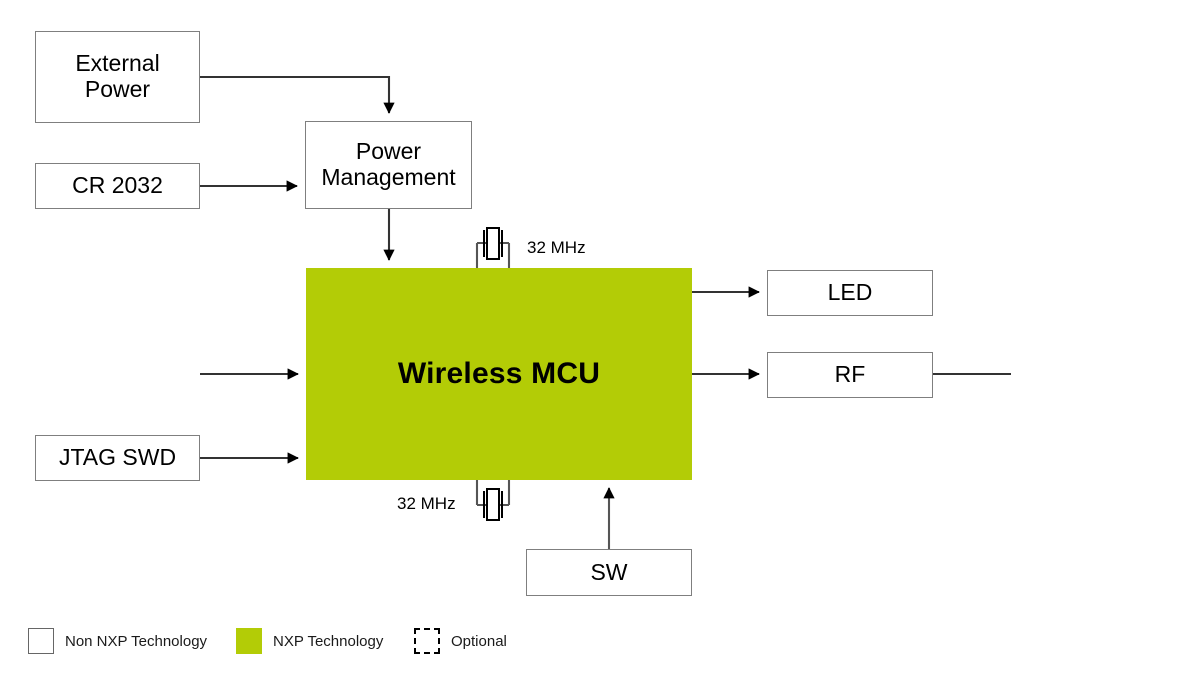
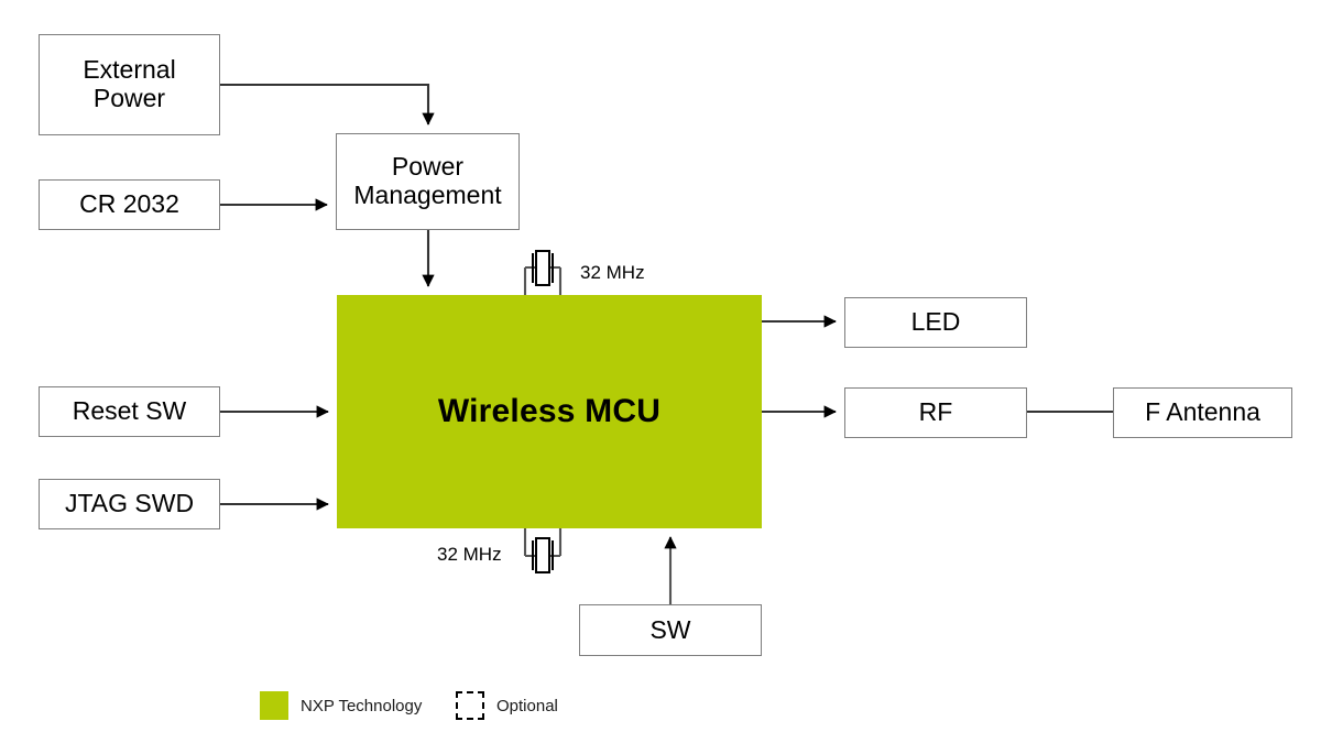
  External
  Power
  CR 2032
  Power
  Management
+ Reset SW
  JTAG SWD
  Wireless MCU
  LED
  RF
+ F Antenna
  SW
  32 MHz
  32 MHz
- Non NXP Technology
  NXP Technology
  Optional
